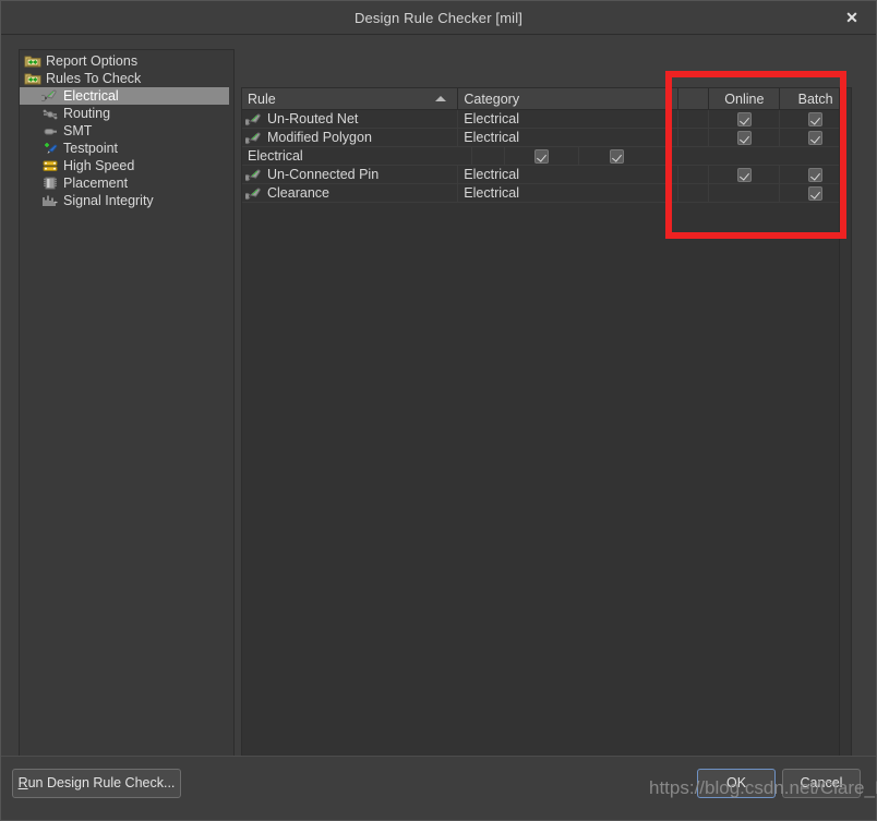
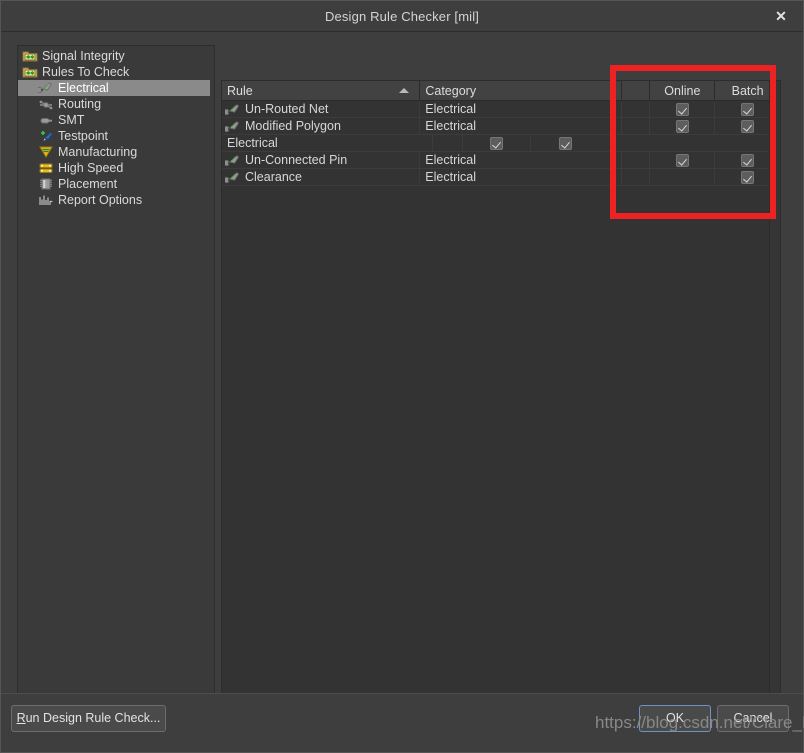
  Design Rule Checker [mil]
  ✕
- Report Options
+ Signal Integrity
  Rules To Check
  Electrical
  Routing
  SMT
  Testpoint
+ Manufacturing
  High Speed
  Placement
- Signal Integrity
+ Report Options
  Rule
  Category
  Online
  Batch
  Un-Routed Net
  Electrical
  Modified Polygon
  Electrical
  Electrical
  Un-Connected Pin
  Electrical
  Clearance
  Electrical
  Run Design Rule Check...
  https://blog.csdn.net/Clare_
  OK
  Cancel
